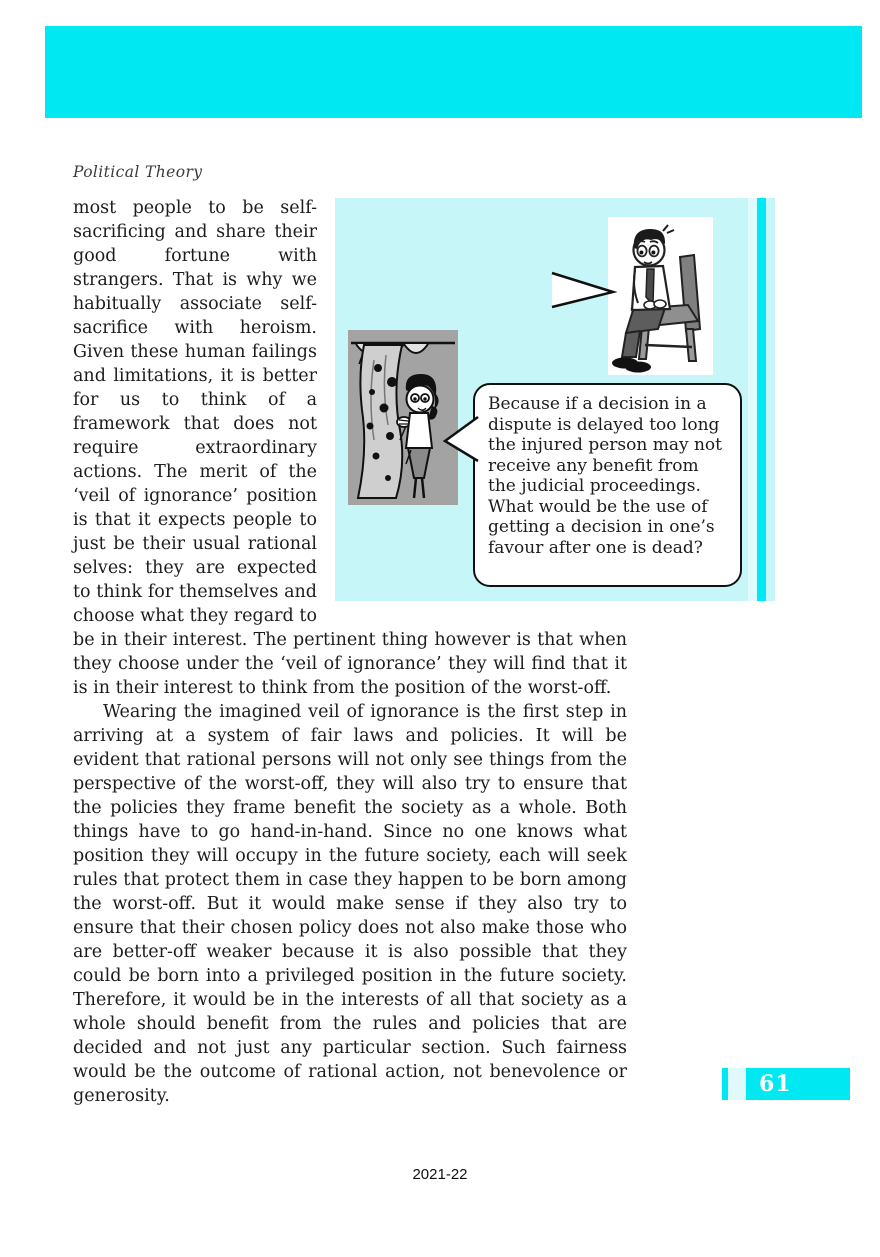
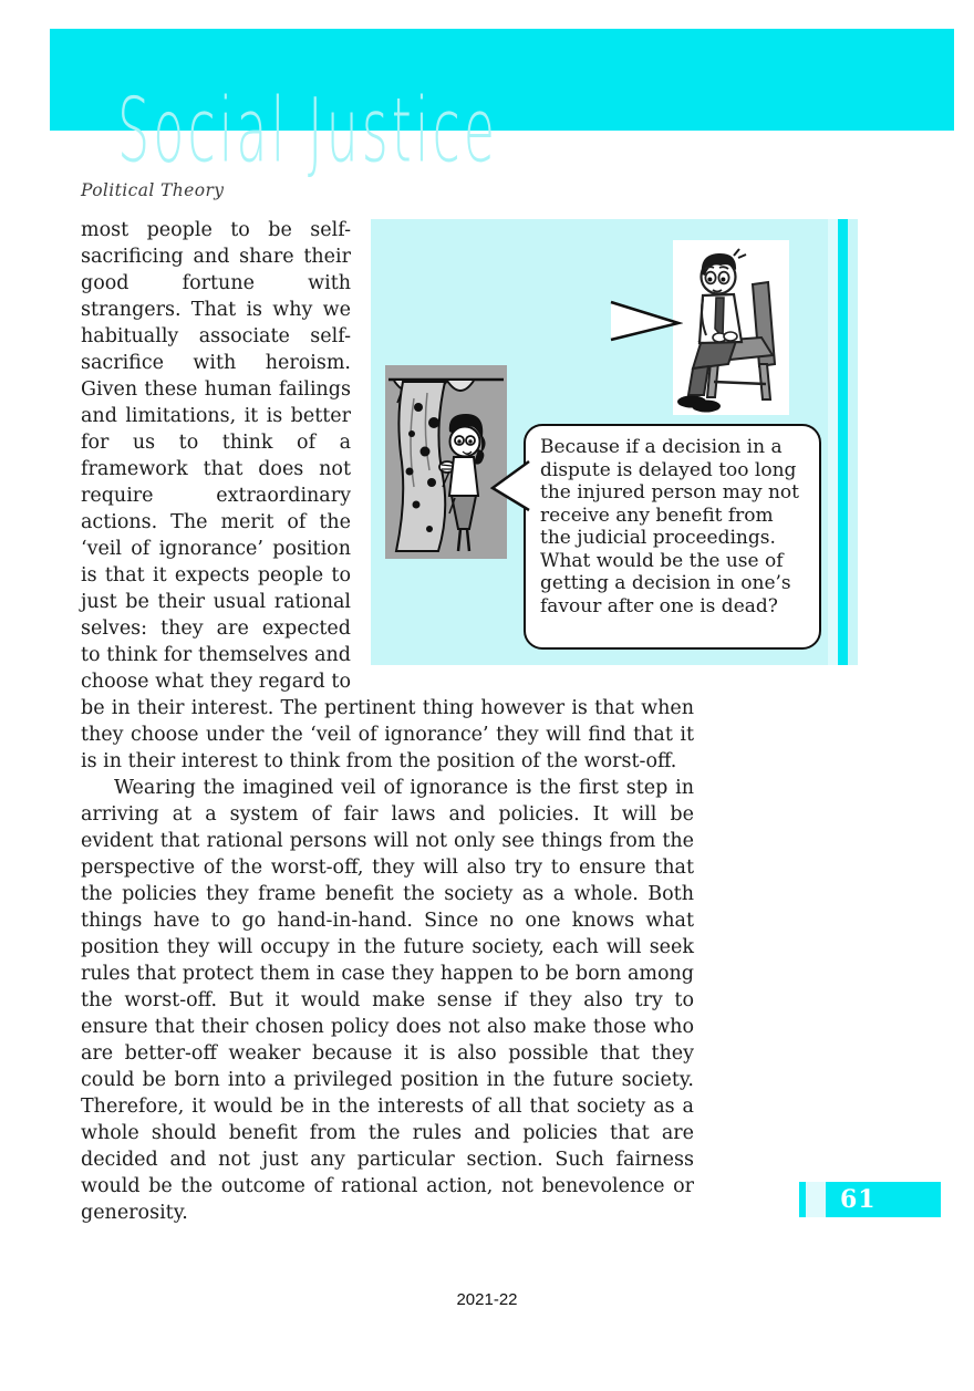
+ Social Justice
  Political Theory
  Because if a decision in a dispute is delayed too long the injured person may not receive any benefit from the judicial proceedings. What would be the use of getting a decision in one’s favour after one is dead?
  most people to be self-sacrificing and share their good fortune with strangers. That is why we habitually associate self-sacrifice with heroism. Given these human failings and limitations, it is better for us to think of a framework that does not require extraordinary actions. The merit of the ‘veil of ignorance’ position is that it expects people to just be their usual rational selves: they are expected to think for themselves and choose what they regard to be in their interest. The pertinent thing however is that when they choose under the ‘veil of ignorance’ they will find that it is in their interest to think from the position of the worst-off.
  Wearing the imagined veil of ignorance is the first step in arriving at a system of fair laws and policies. It will be evident that rational persons will not only see things from the perspective of the worst-off, they will also try to ensure that the policies they frame benefit the society as a whole. Both things have to go hand-in-hand. Since no one knows what position they will occupy in the future society, each will seek rules that protect them in case they happen to be born among the worst-off. But it would make sense if they also try to ensure that their chosen policy does not also make those who are better-off weaker because it is also possible that they could be born into a privileged position in the future society. Therefore, it would be in the interests of all that society as a whole should benefit from the rules and policies that are decided and not just any particular section. Such fairness would be the outcome of rational action, not benevolence or generosity.
  61
  2021-22
